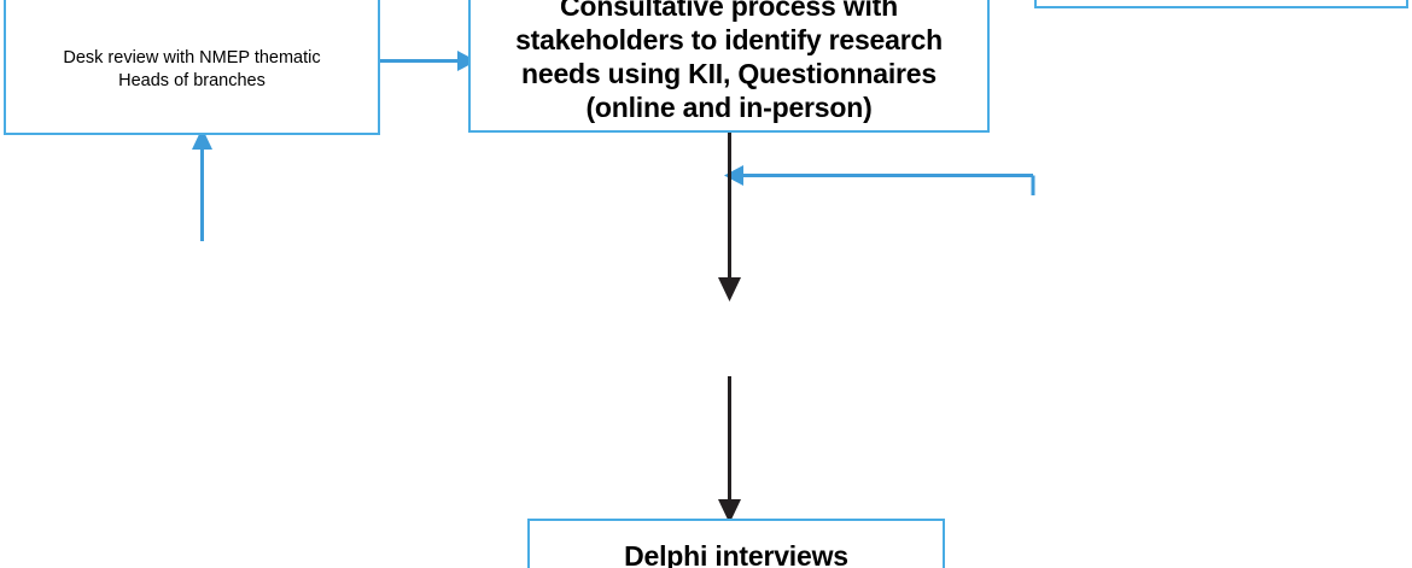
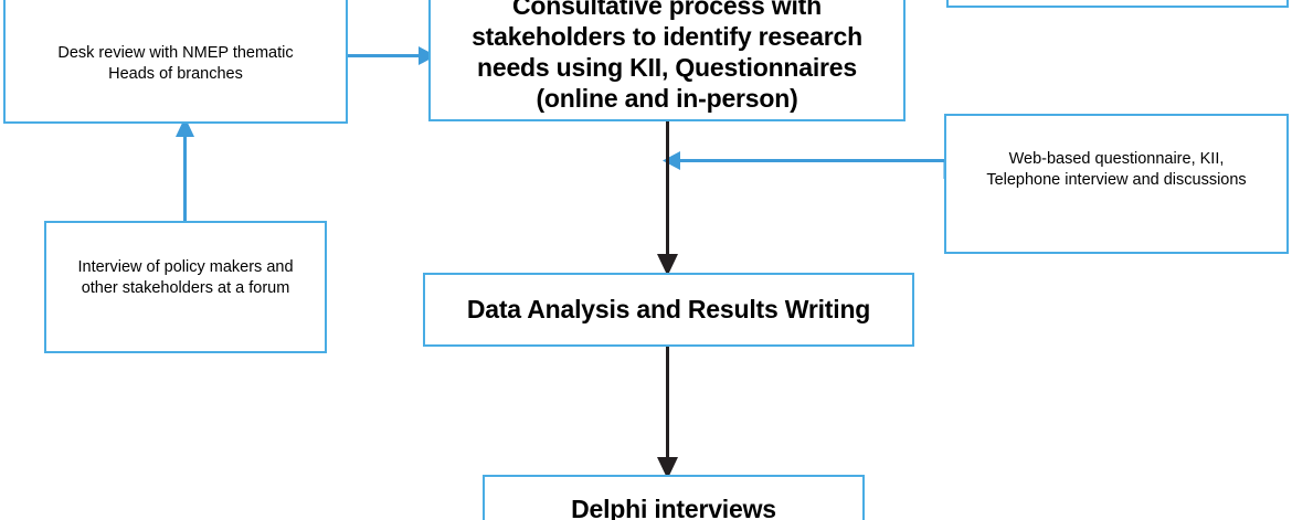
  Desk review with NMEP thematic
  Heads of branches
  Consultative process with
  stakeholders to identify research
  needs using KII, Questionnaires
  (online and in-person)
+ Web-based questionnaire, KII,
+ Telephone interview and discussions
+ Interview of policy makers and
+ other stakeholders at a forum
+ Data Analysis and Results Writing
  Delphi interviews
